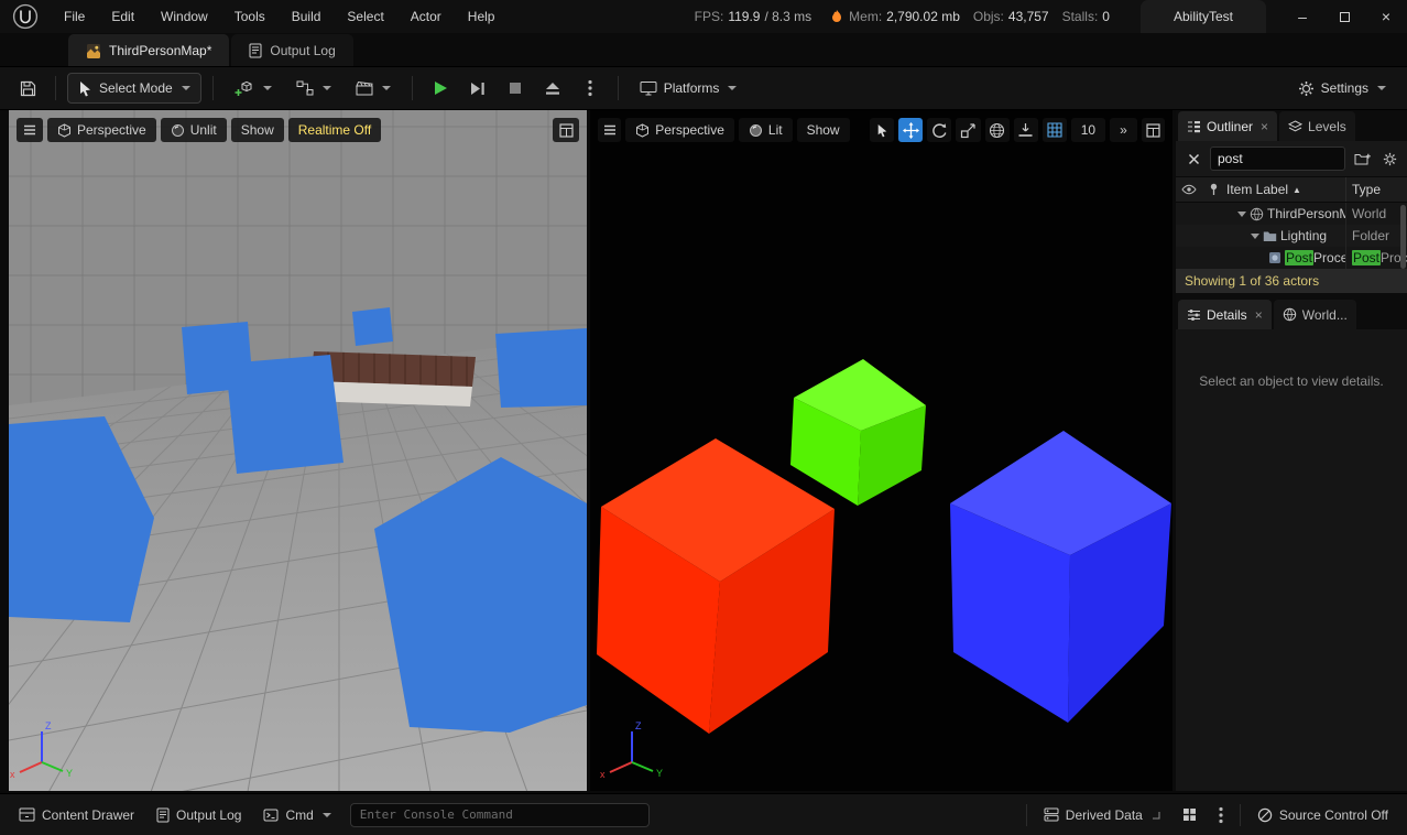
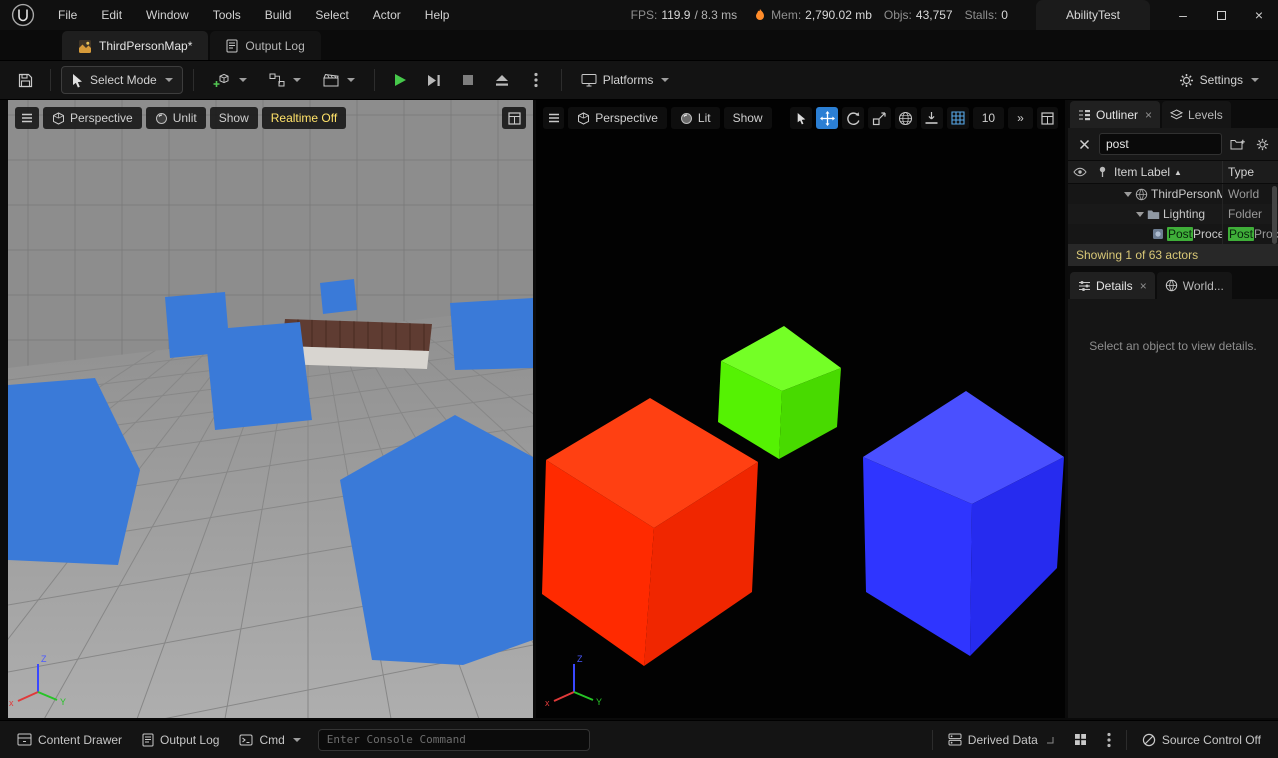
  File
  Edit
  Window
  Tools
  Build
  Select
  Actor
  Help
  FPS:
  119.9
  / 8.3 ms
  Mem:
  2,790.02 mb
  Objs:
  43,757
  Stalls:
  0
  AbilityTest
  –
  ×
  ThirdPersonMap*
  Output Log
  Select Mode
  Platforms
  Settings
  Z
  x
  Y
  Perspective
  Unlit
  Show
  Realtime Off
  Z
  x
  Y
  Perspective
  Lit
  Show
  10
  »
  Outliner
  ×
  Levels
  post
  Item Label
  ▲
  Type
  ThirdPersonM
  World
  Lighting
  Folder
  Post
- Showing 1 of 36 actors
+ Showing 1 of 63 actors
  Details
  ×
  World...
  Select an object to view details.
  Content Drawer
  Output Log
  Cmd
  Enter Console Command
  Derived Data
  Source Control Off
